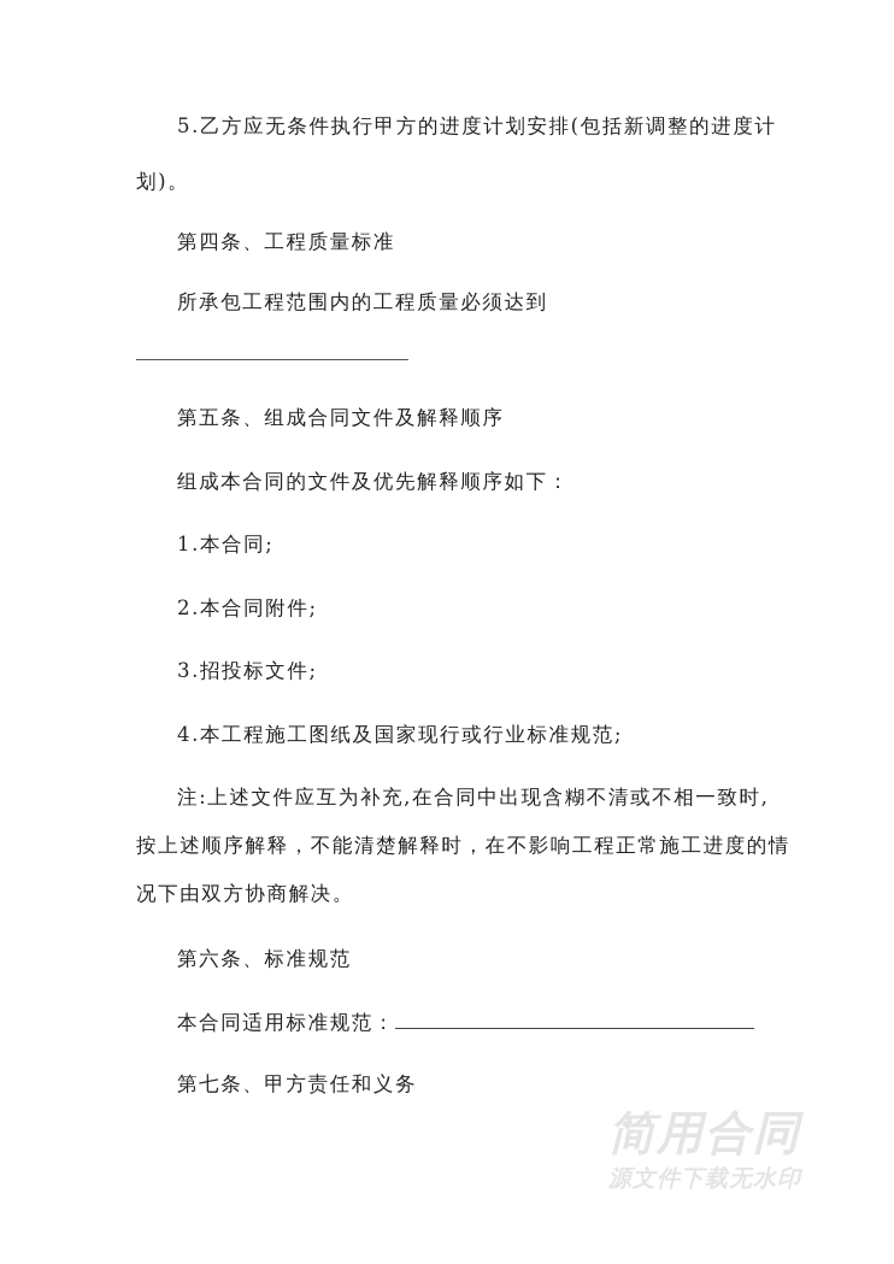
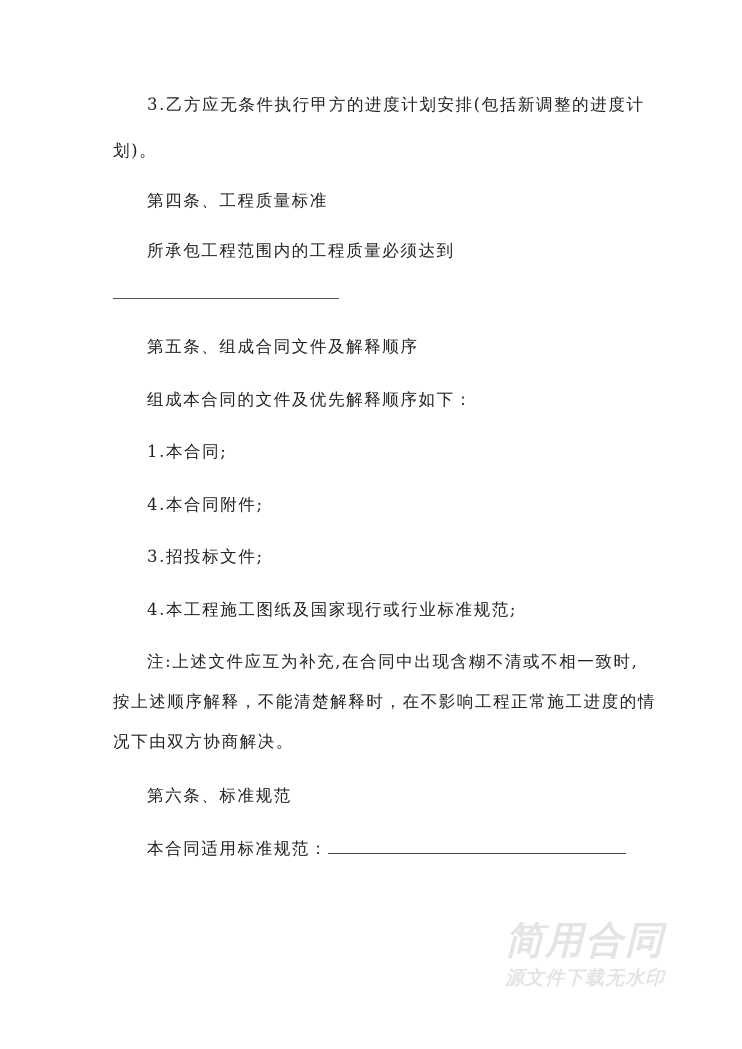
- 5.乙方应无条件执行甲方的进度计划安排(包括新调整的进度计
+ 3.乙方应无条件执行甲方的进度计划安排(包括新调整的进度计
  划)。
  第四条、工程质量标准
  所承包工程范围内的工程质量必须达到
  第五条、组成合同文件及解释顺序
  组成本合同的文件及优先解释顺序如下：
  1.本合同;
- 2.本合同附件;
+ 4.本合同附件;
  3.招投标文件;
  4.本工程施工图纸及国家现行或行业标准规范;
  注:上述文件应互为补充,在合同中出现含糊不清或不相一致时,
  按上述顺序解释，不能清楚解释时，在不影响工程正常施工进度的情
  况下由双方协商解决。
  第六条、标准规范
  本合同适用标准规范：
- 第七条、甲方责任和义务
  简用合同
  源文件下载无水印
